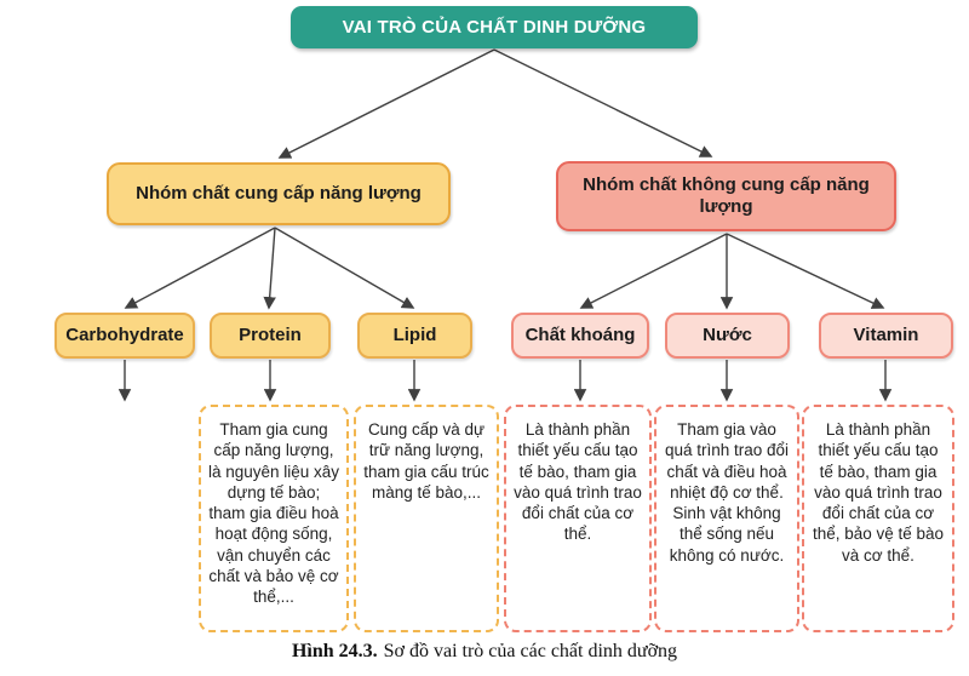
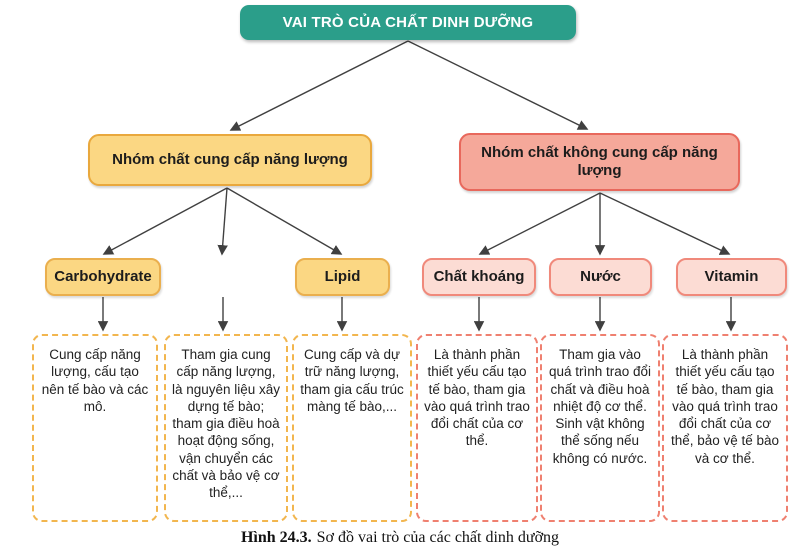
  VAI TRÒ CỦA CHẤT DINH DƯỠNG
  Nhóm chất cung cấp năng lượng
  Nhóm chất không cung cấp năng lượng
  Carbohydrate
- Protein
  Lipid
  Chất khoáng
  Nước
  Vitamin
+ Cung cấp năng lượng, cấu tạo nên tế bào và các mô.
  Tham gia cung cấp năng lượng, là nguyên liệu xây dựng tế bào; tham gia điều hoà hoạt động sống, vận chuyển các chất và bảo vệ cơ thể,...
  Cung cấp và dự trữ năng lượng, tham gia cấu trúc màng tế bào,...
  Là thành phần thiết yếu cấu tạo tế bào, tham gia vào quá trình trao đổi chất của cơ thể.
  Tham gia vào quá trình trao đổi chất và điều hoà nhiệt độ cơ thể. Sinh vật không thể sống nếu không có nước.
  Là thành phần thiết yếu cấu tạo tế bào, tham gia vào quá trình trao đổi chất của cơ thể, bảo vệ tế bào và cơ thể.
  Hình 24.3. Sơ đồ vai trò của các chất dinh dưỡng
